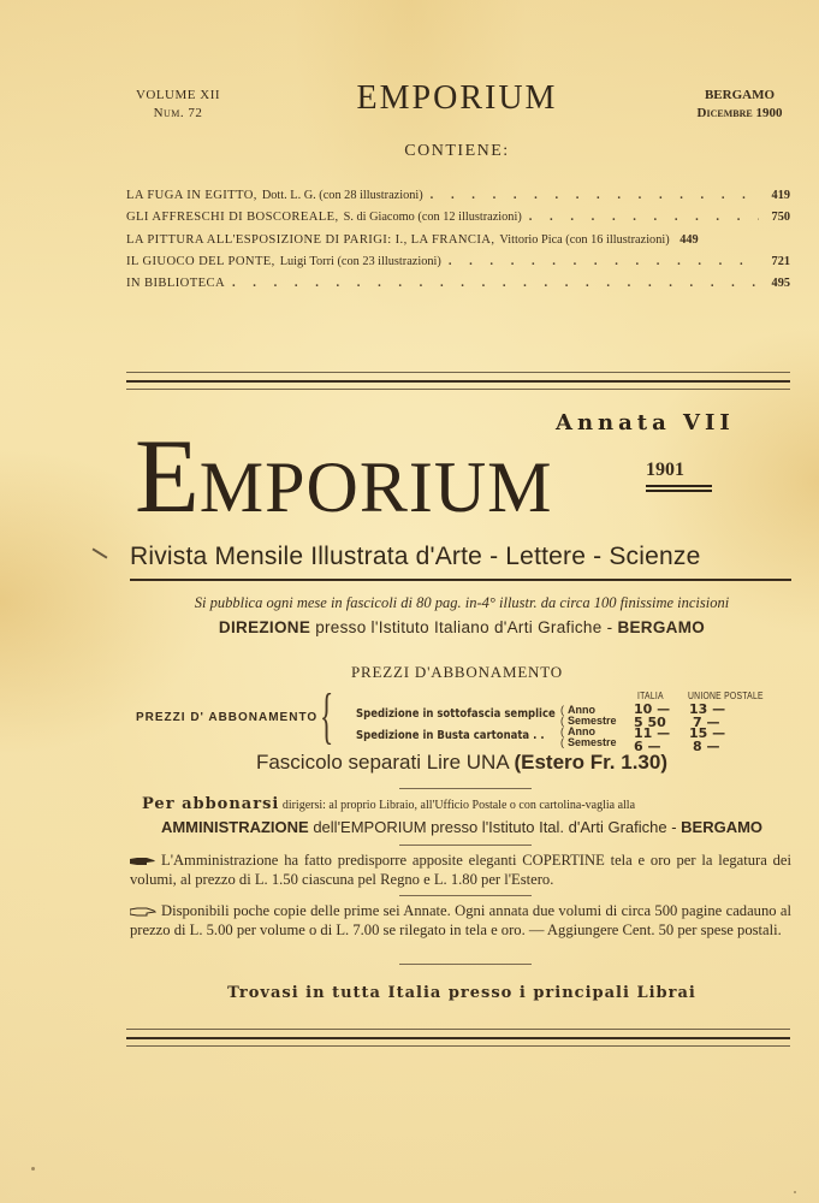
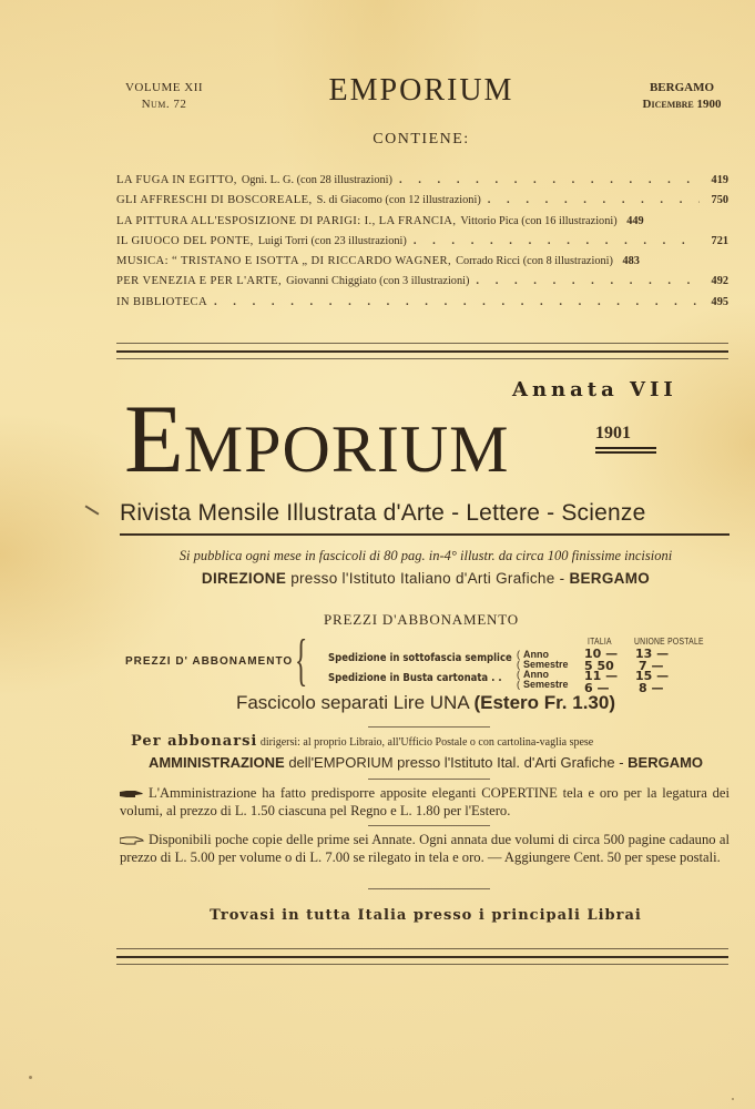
  VOLUME XII
  Num. 72
  EMPORIUM
  BERGAMO
  Dicembre 1900
  CONTIENE:
  LA FUGA IN EGITTO,
- Dott. L. G. (con 28 illustrazioni)
+ Ogni. L. G. (con 28 illustrazioni)
  419
  GLI AFFRESCHI DI BOSCOREALE,
  S. di Giacomo (con 12 illustrazioni)
  750
  LA PITTURA ALL'ESPOSIZIONE DI PARIGI: I., LA FRANCIA,
  Vittorio Pica (con 16 illustrazioni)
  449
  IL GIUOCO DEL PONTE,
  Luigi Torri (con 23 illustrazioni)
  721
+ MUSICA: “ TRISTANO E ISOTTA „ DI RICCARDO WAGNER,
+ Corrado Ricci (con 8 illustrazioni)
+ 483
+ PER VENEZIA E PER L'ARTE,
+ Giovanni Chiggiato (con 3 illustrazioni)
+ 492
  IN BIBLIOTECA
  495
  Annata VII
  EMPORIUM
  1901
  Rivista Mensile Illustrata d'Arte - Lettere - Scienze
  Si pubblica ogni mese in fascicoli di 80 pag. in-4° illustr. da circa 100 finissime incisioni
  DIREZIONE presso l'Istituto Italiano d'Arti Grafiche - BERGAMO
  PREZZI D'ABBONAMENTO
  PREZZI D' ABBONAMENTO
  {
  ITALIA
  UNIONE POSTALE
  Spedizione in sottofascia semplice
  ( Anno
  ( Semestre
  10 —
  5 50
  13 —
  7 —
  Spedizione in Busta cartonata . .
  ( Anno
  ( Semestre
  11 —
  6 —
  15 —
  8 —
  Fascicolo separati Lire UNA (Estero Fr. 1.30)
- Per abbonarsi dirigersi: al proprio Libraio, all'Ufficio Postale o con cartolina-vaglia alla
+ Per abbonarsi dirigersi: al proprio Libraio, all'Ufficio Postale o con cartolina-vaglia spese
  AMMINISTRAZIONE dell'EMPORIUM presso l'Istituto Ital. d'Arti Grafiche - BERGAMO
  L'Amministrazione ha fatto predisporre apposite eleganti COPERTINE tela e oro per la legatura dei volumi, al prezzo di L. 1.50 ciascuna pel Regno e L. 1.80 per l'Estero.
  Disponibili poche copie delle prime sei Annate. Ogni annata due volumi di circa 500 pagine cadauno al prezzo di L. 5.00 per volume o di L. 7.00 se rilegato in tela e oro. — Aggiungere Cent. 50 per spese postali.
  Trovasi in tutta Italia presso i principali Librai
